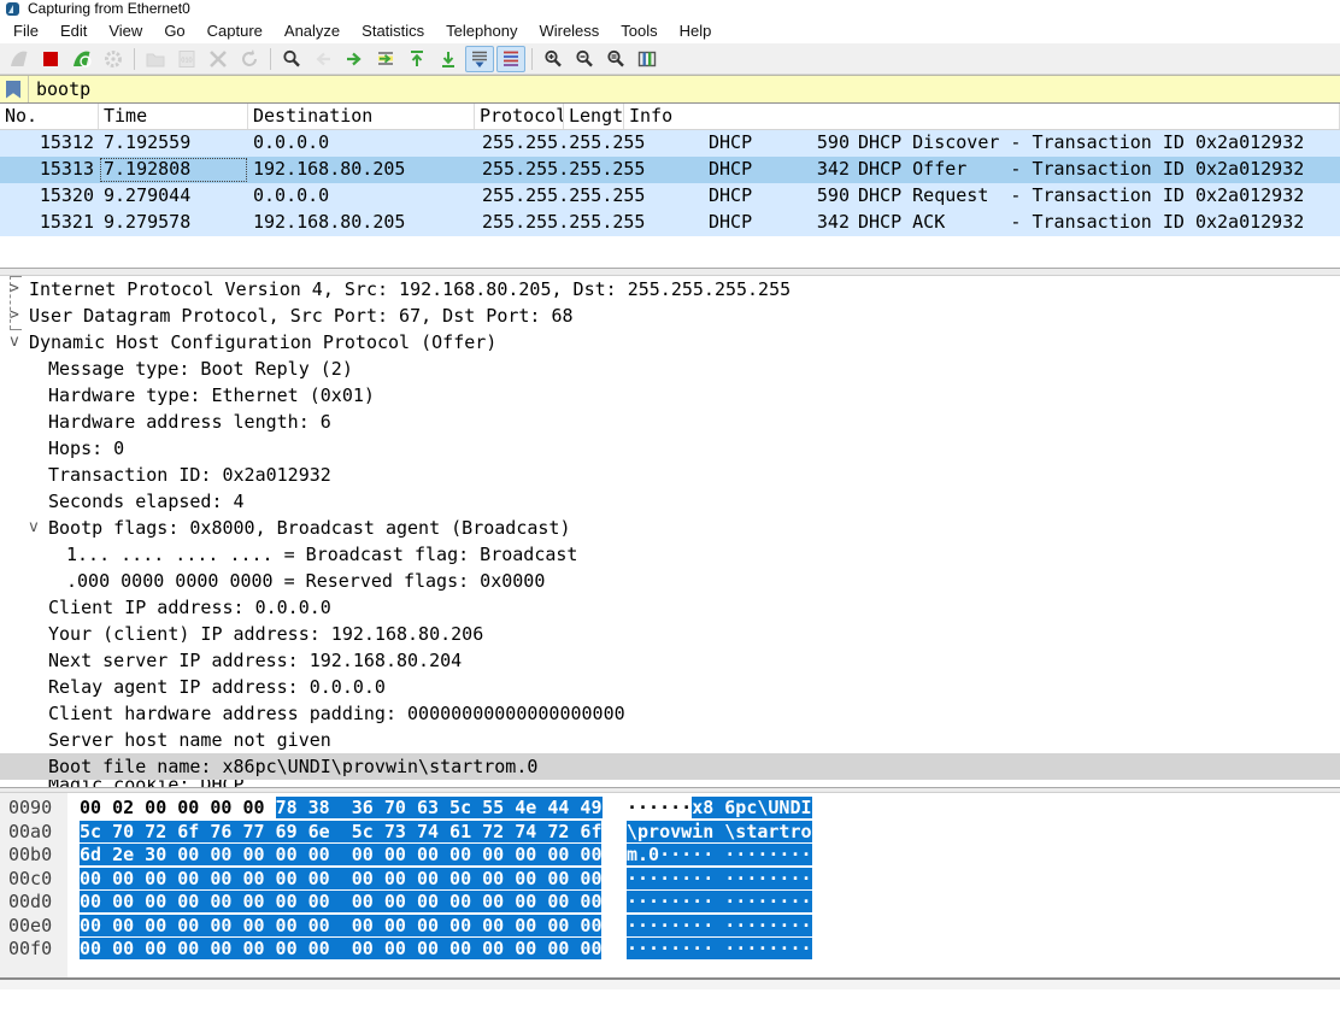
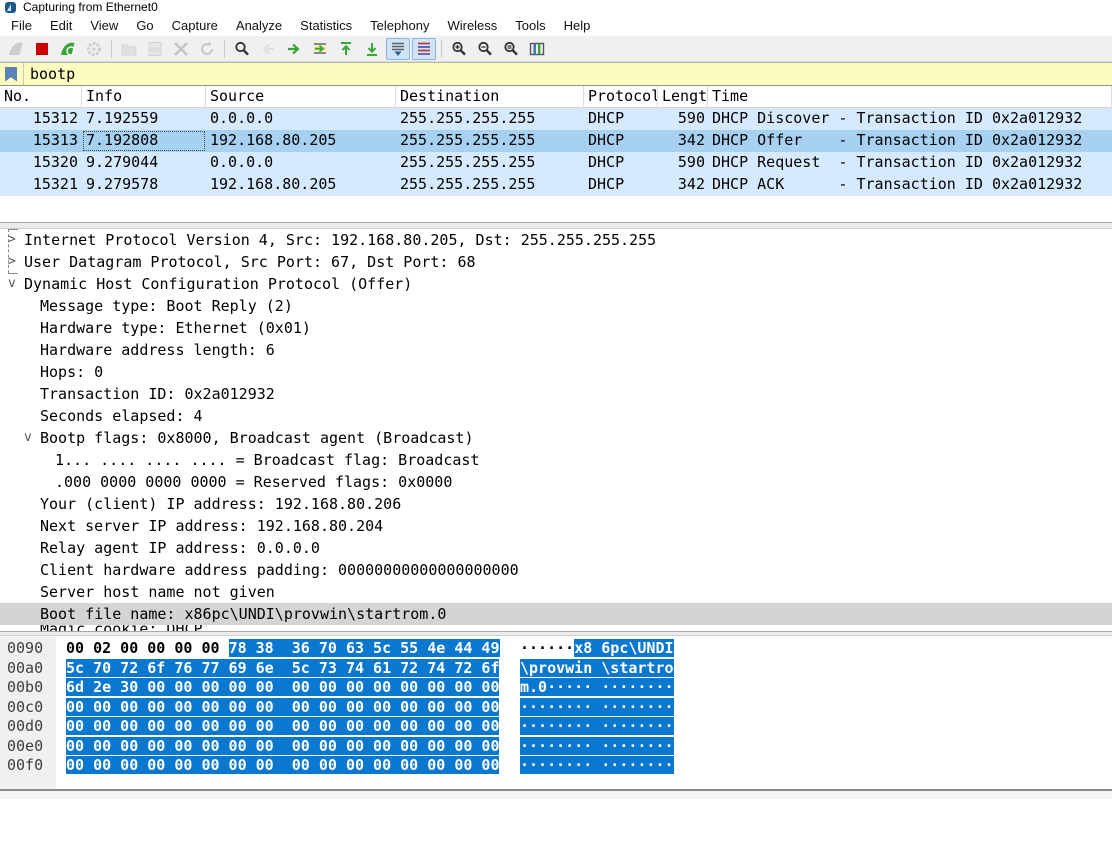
  Capturing from Ethernet0
  File
  Edit
  View
  Go
  Capture
  Analyze
  Statistics
  Telephony
  Wireless
  Tools
  Help
  bootp
  No.
- Time
+ Info
+ Source
  Destination
  Protocol
  Lengt
- Info
+ Time
  15312
  7.192559
  0.0.0.0
  255.255.255.255
  DHCP
  590
  DHCP Discover - Transaction ID 0x2a012932
  15313
  7.192808
  192.168.80.205
  255.255.255.255
  DHCP
  342
  DHCP Offer - Transaction ID 0x2a012932
  15320
  9.279044
  0.0.0.0
  255.255.255.255
  DHCP
  590
  DHCP Request - Transaction ID 0x2a012932
  15321
  9.279578
  192.168.80.205
  255.255.255.255
  DHCP
  342
  DHCP ACK - Transaction ID 0x2a012932
  >
  Internet Protocol Version 4, Src: 192.168.80.205, Dst: 255.255.255.255
  >
  User Datagram Protocol, Src Port: 67, Dst Port: 68
  v
  Dynamic Host Configuration Protocol (Offer)
  Message type: Boot Reply (2)
  Hardware type: Ethernet (0x01)
  Hardware address length: 6
  Hops: 0
  Transaction ID: 0x2a012932
  Seconds elapsed: 4
  v
  Bootp flags: 0x8000, Broadcast agent (Broadcast)
  1... .... .... .... = Broadcast flag: Broadcast
  .000 0000 0000 0000 = Reserved flags: 0x0000
- Client IP address: 0.0.0.0
  Your (client) IP address: 192.168.80.206
  Next server IP address: 192.168.80.204
  Relay agent IP address: 0.0.0.0
  Client hardware address padding: 00000000000000000000
  Server host name not given
  Boot file name: x86pc\UNDI\provwin\startrom.0
  Magic cookie: DHCP
  0090
  00 02 00 00 00 00 78 38 36 70 63 5c 55 4e 44 49
  ······x8 6pc\UNDI
  00a0
  5c 70 72 6f 76 77 69 6e 5c 73 74 61 72 74 72 6f
  \provwin \startro
  00b0
  6d 2e 30 00 00 00 00 00 00 00 00 00 00 00 00 00
  m.0····· ········
  00c0
  00 00 00 00 00 00 00 00 00 00 00 00 00 00 00 00
  ········ ········
  00d0
  00 00 00 00 00 00 00 00 00 00 00 00 00 00 00 00
  ········ ········
  00e0
  00 00 00 00 00 00 00 00 00 00 00 00 00 00 00 00
  ········ ········
  00f0
  00 00 00 00 00 00 00 00 00 00 00 00 00 00 00 00
  ········ ········
